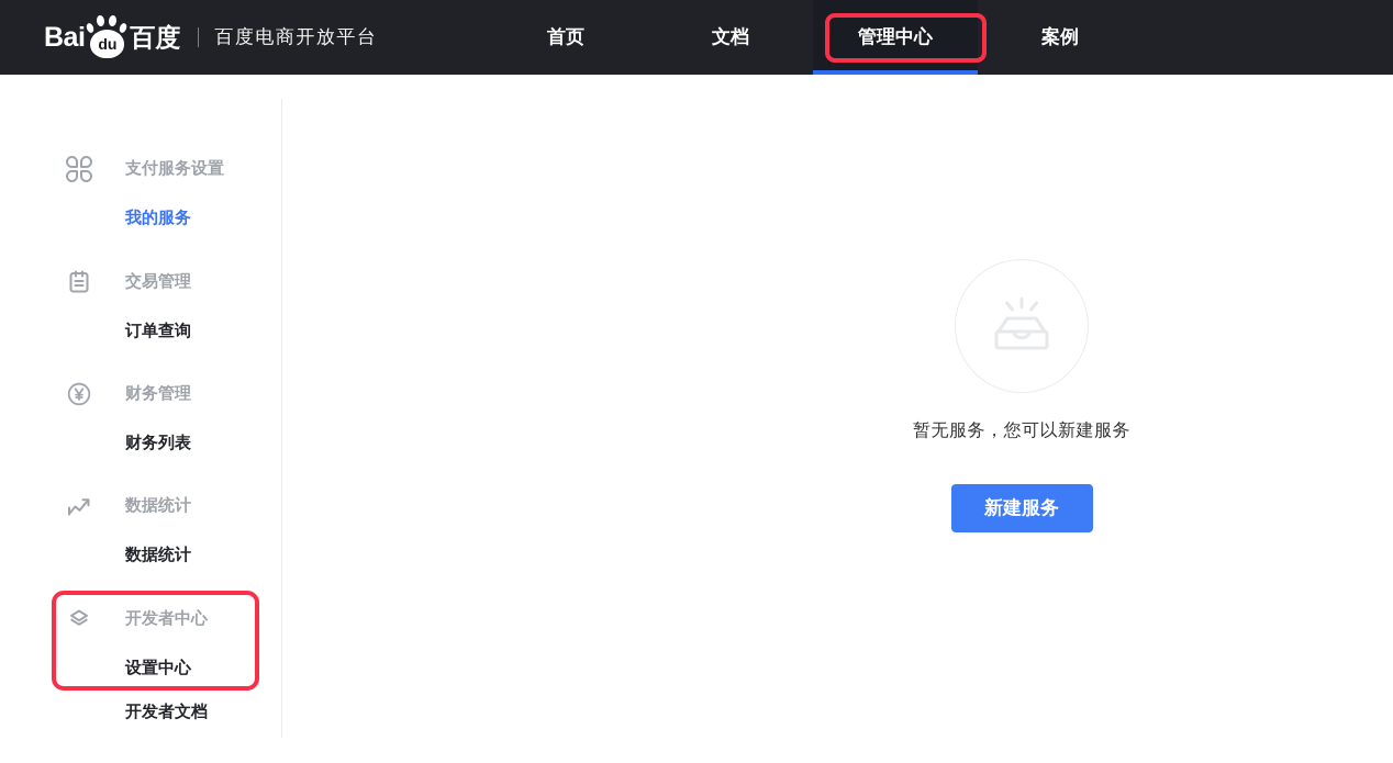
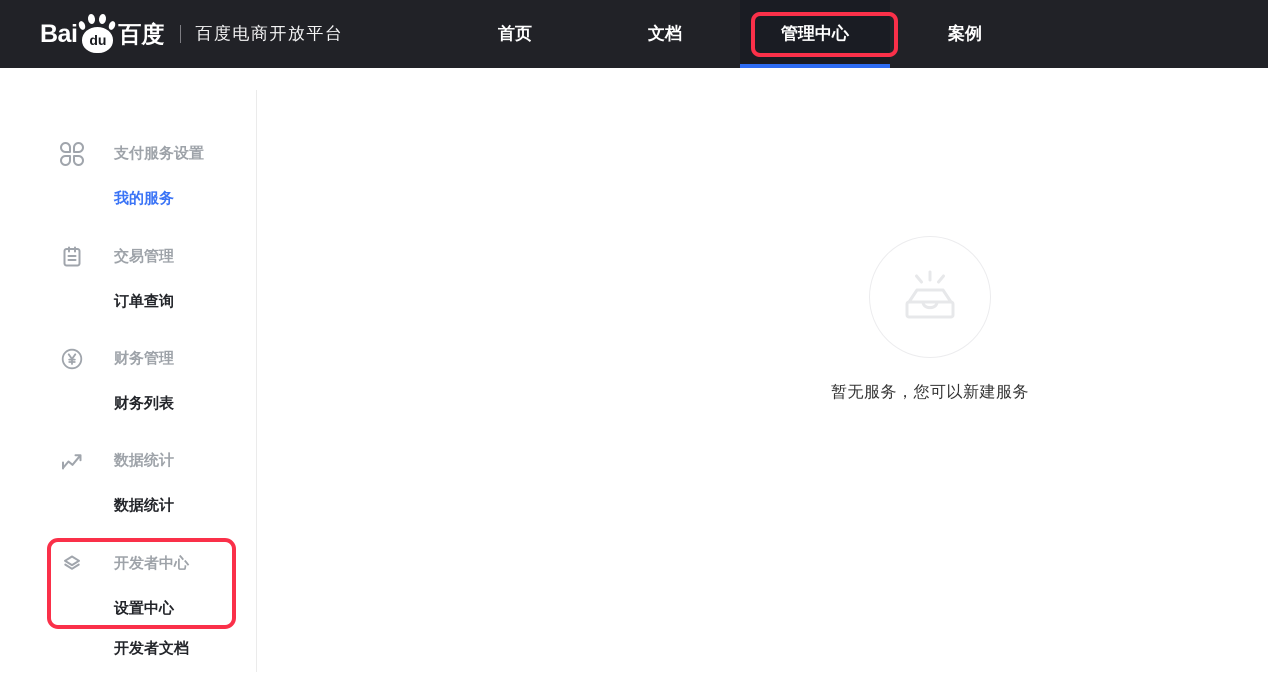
  Bai
  du
  百度
  百度电商开放平台
  首页
  文档
  管理中心
  案例
  支付服务设置
  我的服务
  交易管理
  订单查询
  财务管理
  财务列表
  数据统计
  数据统计
  开发者中心
  设置中心
  开发者文档
  暂无服务，您可以新建服务
- 新建服务
